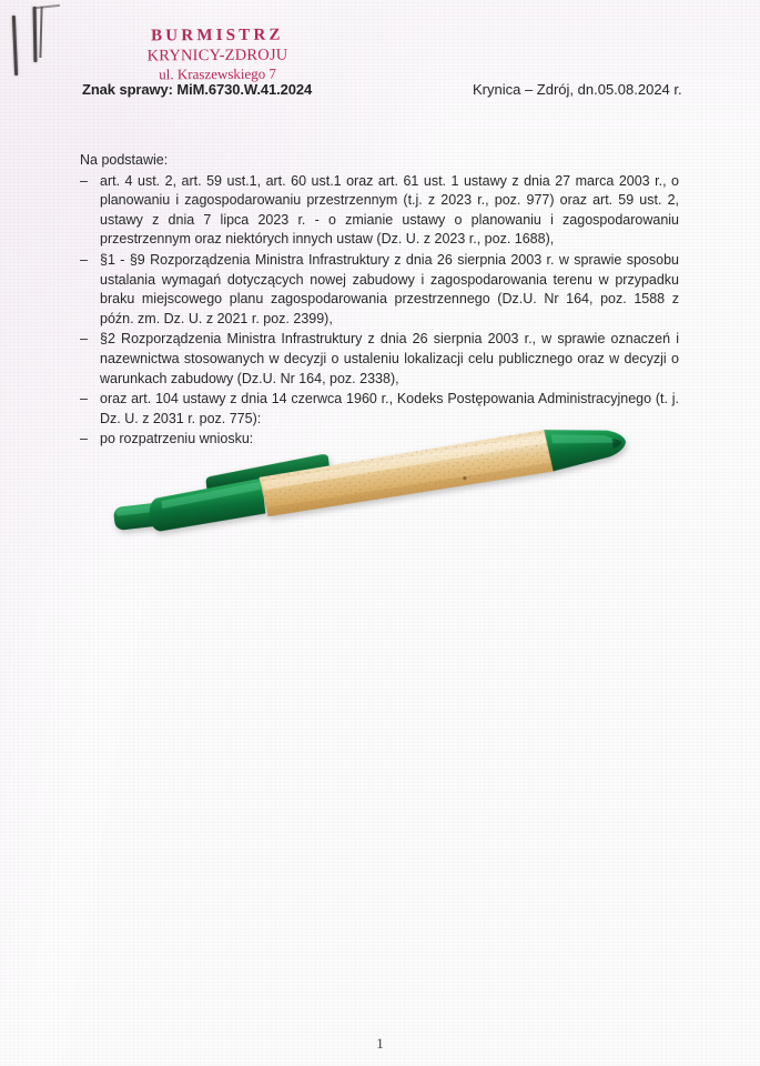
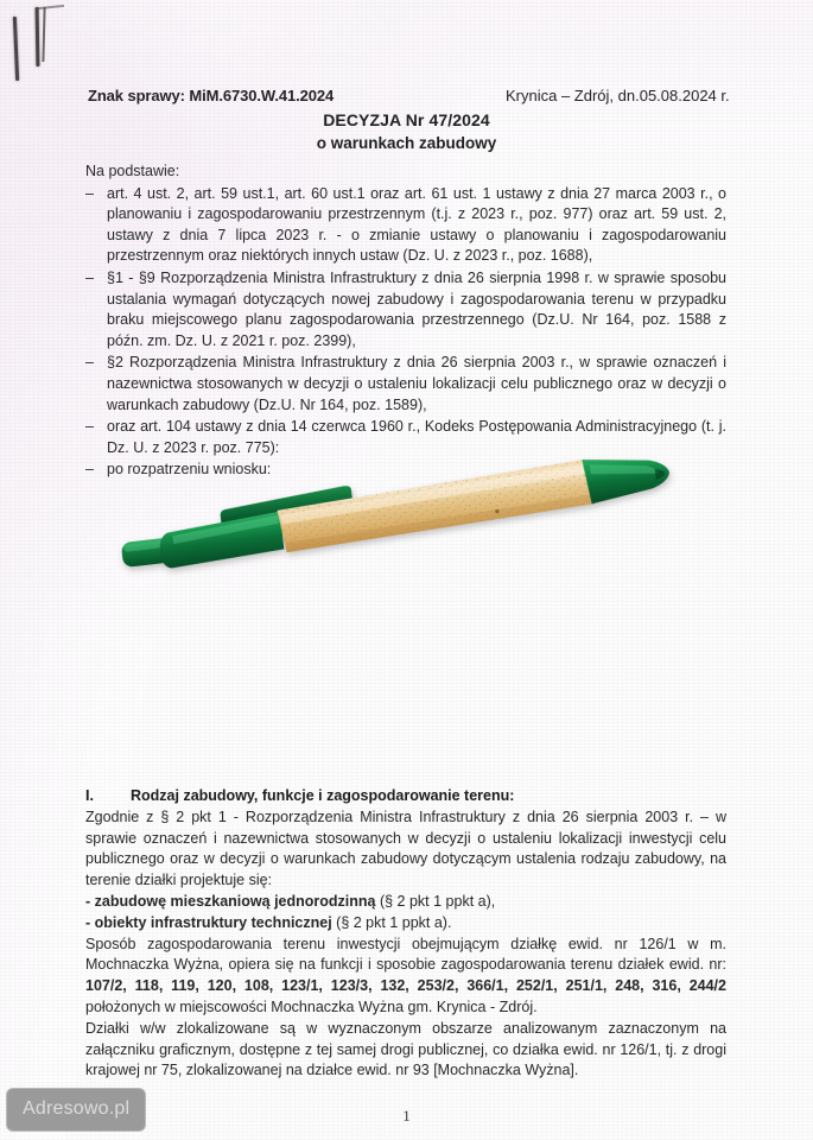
- BURMISTRZ
- KRYNICY-ZDROJU
- ul. Kraszewskiego 7
  Znak sprawy: MiM.6730.W.41.2024
  Krynica – Zdrój, dn.05.08.2024 r.
+ DECYZJA Nr 47/2024
+ o warunkach zabudowy
  Na podstawie:
  –
  art. 4 ust. 2, art. 59 ust.1, art. 60 ust.1 oraz art. 61 ust. 1 ustawy z dnia 27 marca 2003 r., o planowaniu i zagospodarowaniu przestrzennym (t.j. z 2023 r., poz. 977) oraz art. 59 ust. 2, ustawy z dnia 7 lipca 2023 r. - o zmianie ustawy o planowaniu i zagospodarowaniu przestrzennym oraz niektórych innych ustaw (Dz. U. z 2023 r., poz. 1688),
  –
- §1 - §9 Rozporządzenia Ministra Infrastruktury z dnia 26 sierpnia 2003 r. w sprawie sposobu ustalania wymagań dotyczących nowej zabudowy i zagospodarowania terenu w przypadku braku miejscowego planu zagospodarowania przestrzennego (Dz.U. Nr 164, poz. 1588 z późn. zm. Dz. U. z 2021 r. poz. 2399),
+ §1 - §9 Rozporządzenia Ministra Infrastruktury z dnia 26 sierpnia 1998 r. w sprawie sposobu ustalania wymagań dotyczących nowej zabudowy i zagospodarowania terenu w przypadku braku miejscowego planu zagospodarowania przestrzennego (Dz.U. Nr 164, poz. 1588 z późn. zm. Dz. U. z 2021 r. poz. 2399),
  –
- §2 Rozporządzenia Ministra Infrastruktury z dnia 26 sierpnia 2003 r., w sprawie oznaczeń i nazewnictwa stosowanych w decyzji o ustaleniu lokalizacji celu publicznego oraz w decyzji o warunkach zabudowy (Dz.U. Nr 164, poz. 2338),
+ §2 Rozporządzenia Ministra Infrastruktury z dnia 26 sierpnia 2003 r., w sprawie oznaczeń i nazewnictwa stosowanych w decyzji o ustaleniu lokalizacji celu publicznego oraz w decyzji o warunkach zabudowy (Dz.U. Nr 164, poz. 1589),
  –
- oraz art. 104 ustawy z dnia 14 czerwca 1960 r., Kodeks Postępowania Administracyjnego (t. j. Dz. U. z 2031 r. poz. 775):
+ oraz art. 104 ustawy z dnia 14 czerwca 1960 r., Kodeks Postępowania Administracyjnego (t. j. Dz. U. z 2023 r. poz. 775):
  –
  po rozpatrzeniu wniosku:
+ I.
+ Rodzaj zabudowy, funkcje i zagospodarowanie terenu:
+ Zgodnie z § 2 pkt 1 - Rozporządzenia Ministra Infrastruktury z dnia 26 sierpnia 2003 r. – w sprawie oznaczeń i nazewnictwa stosowanych w decyzji o ustaleniu lokalizacji inwestycji celu publicznego oraz w decyzji o warunkach zabudowy dotyczącym ustalenia rodzaju zabudowy, na terenie działki projektuje się:
+ - zabudowę mieszkaniową jednorodzinną (§ 2 pkt 1 ppkt a),
+ - obiekty infrastruktury technicznej (§ 2 pkt 1 ppkt a).
+ Sposób zagospodarowania terenu inwestycji obejmującym działkę ewid. nr 126/1 w m. Mochnaczka Wyżna, opiera się na funkcji i sposobie zagospodarowania terenu działek ewid. nr: 107/2, 118, 119, 120, 108, 123/1, 123/3, 132, 253/2, 366/1, 252/1, 251/1, 248, 316, 244/2 położonych w miejscowości Mochnaczka Wyżna gm. Krynica - Zdrój.
+ Działki w/w zlokalizowane są w wyznaczonym obszarze analizowanym zaznaczonym na załączniku graficznym, dostępne z tej samej drogi publicznej, co działka ewid. nr 126/1, tj. z drogi krajowej nr 75, zlokalizowanej na działce ewid. nr 93 [Mochnaczka Wyżna].
  1
+ Adresowo.pl
